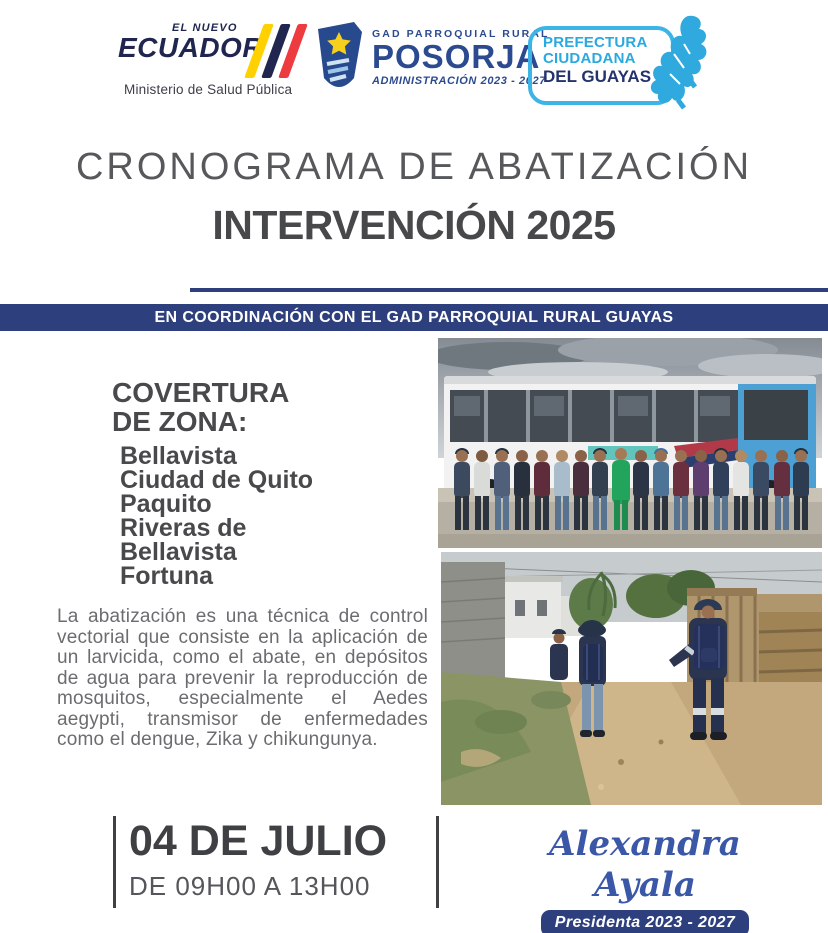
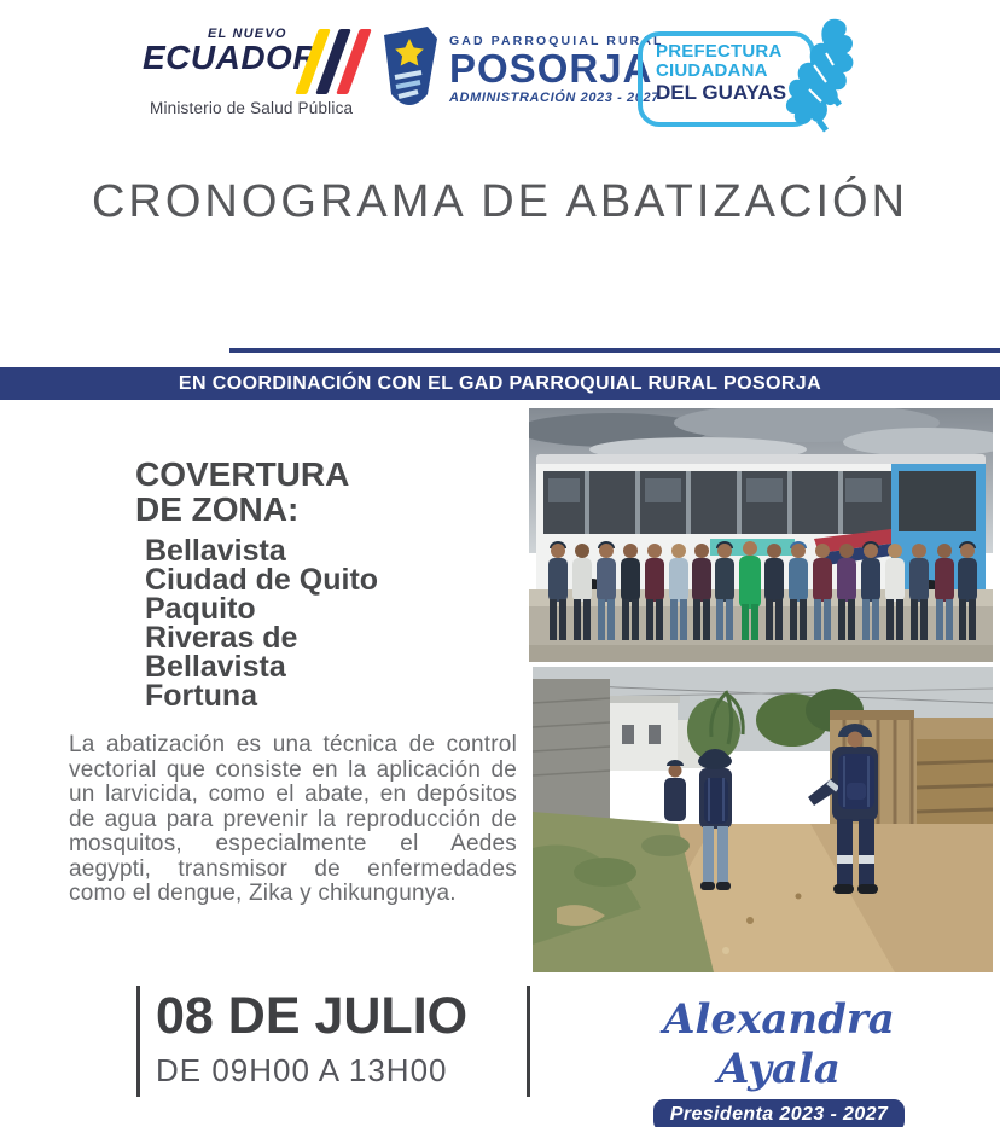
  EL NUEVO
  ECUADOR
  Ministerio de Salud Pública
  GAD PARROQUIAL RURAL
  POSORJA
  ADMINISTRACIÓN 2023 - 2027
  PREFECTURA
  CIUDADANA
  DEL GUAYAS
  CRONOGRAMA DE ABATIZACIÓN
- INTERVENCIÓN 2025
- EN COORDINACIÓN CON EL GAD PARROQUIAL RURAL GUAYAS
+ EN COORDINACIÓN CON EL GAD PARROQUIAL RURAL POSORJA
  COVERTURA DE ZONA:
  Bellavista
  Ciudad de Quito
  Paquito
  Riveras de Bellavista
  Fortuna
  La abatización es una técnica de control vectorial que consiste en la aplicación de un larvicida, como el abate, en depósitos de agua para prevenir la reproducción de mosquitos, especialmente el Aedes aegypti, transmisor de enfermedades como el dengue, Zika y chikungunya.
- 04 DE JULIO
+ 08 DE JULIO
  DE 09H00 A 13H00
  Alexandra Ayala
  Presidenta 2023 - 2027
